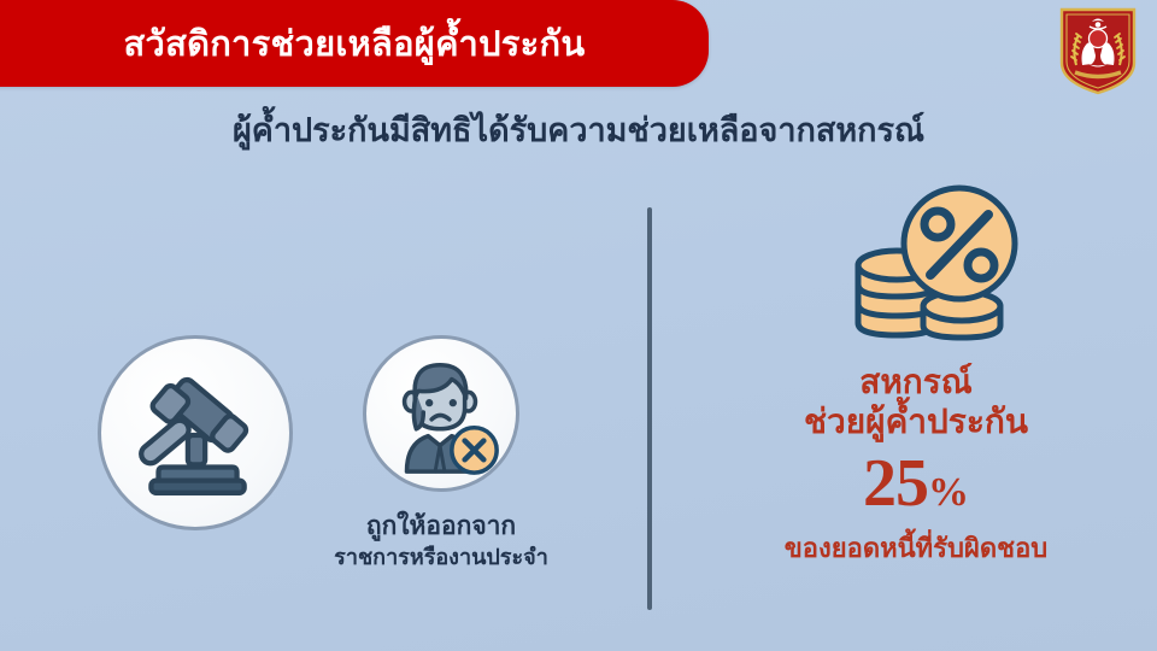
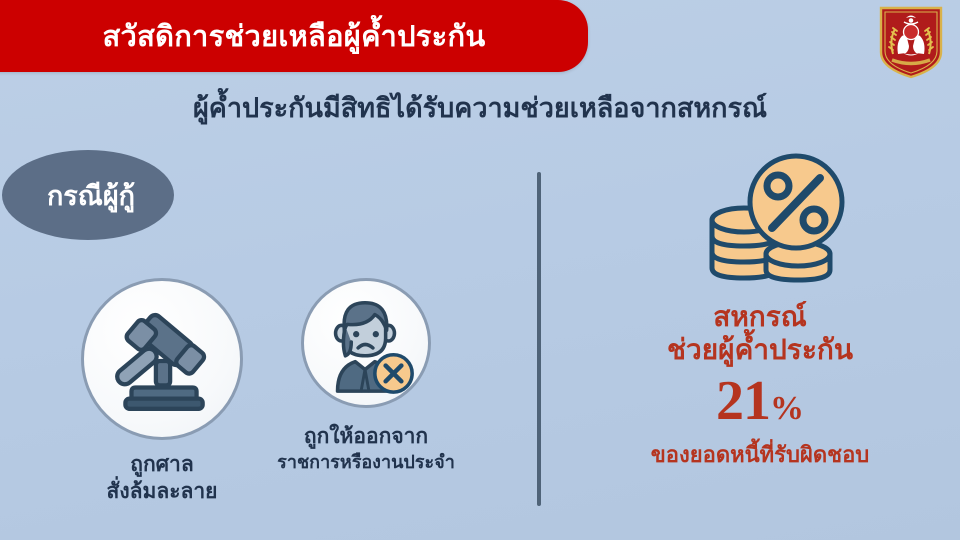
  สวัสดิการช่วยเหลือผู้ค้ำประกัน
  ผู้ค้ำประกันมีสิทธิได้รับความช่วยเหลือจากสหกรณ์
+ กรณีผู้กู้
+ ถูกศาล
+ สั่งล้มละลาย
  ถูกให้ออกจาก
  ราชการหรืองานประจำ
  สหกรณ์
  ช่วยผู้ค้ำประกัน
- 25%
+ 21%
  ของยอดหนี้ที่รับผิดชอบ
